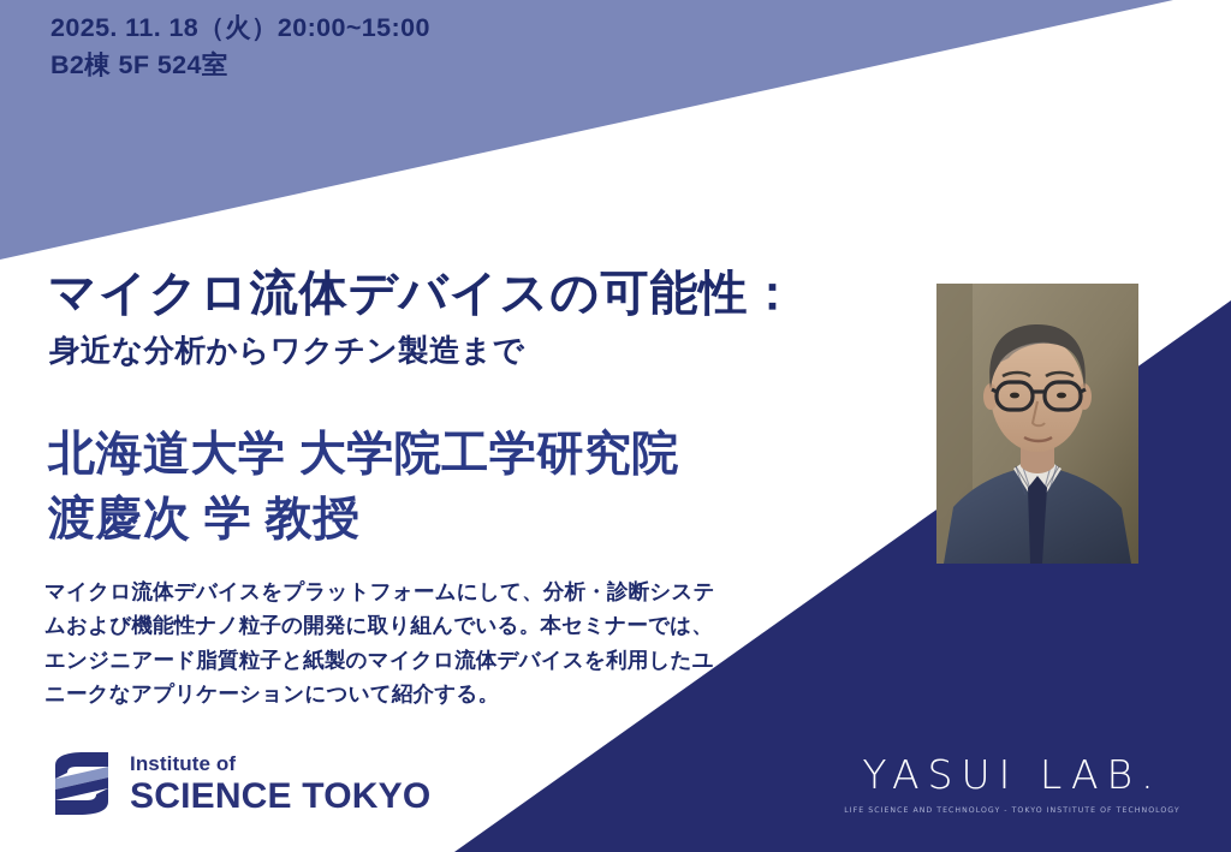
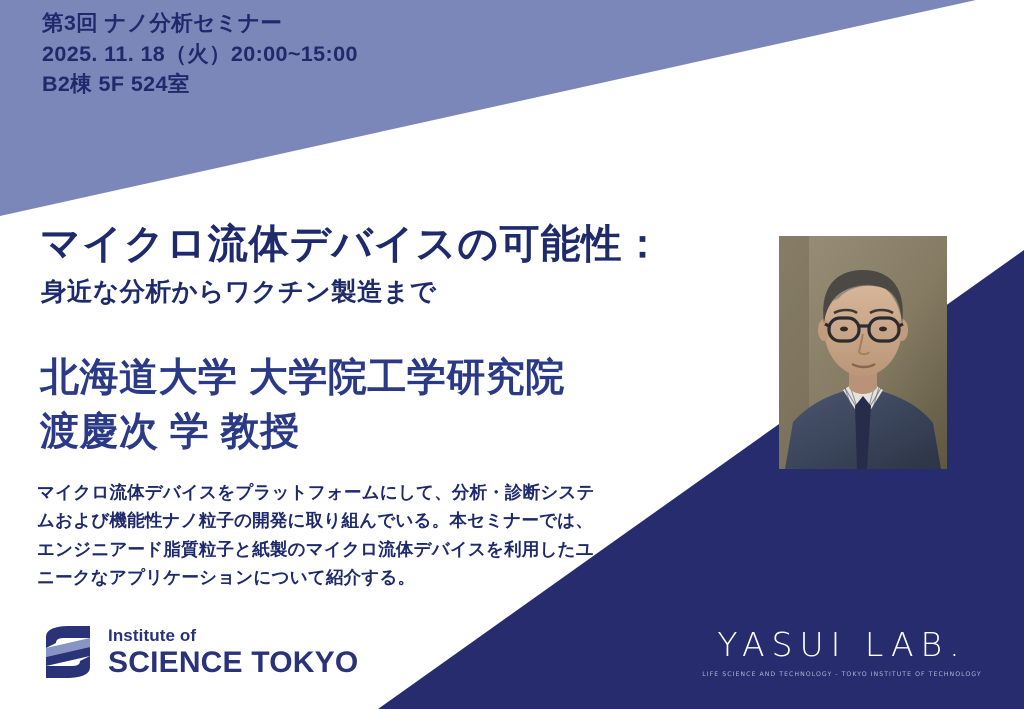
+ 第3回 ナノ分析セミナー
  2025. 11. 18（火）20:00~15:00
  B2棟 5F 524室
  マイクロ流体デバイスの可能性：
  身近な分析からワクチン製造まで
  北海道大学 大学院工学研究院
  渡慶次 学 教授
  マイクロ流体デバイスをプラットフォームにして、分析・診断システムおよび機能性ナノ粒子の開発に取り組んでいる。本セミナーでは、エンジニアード脂質粒子と紙製のマイクロ流体デバイスを利用したユニークなアプリケーションについて紹介する。
  Institute of
  SCIENCE TOKYO
  YASUI LAB.
